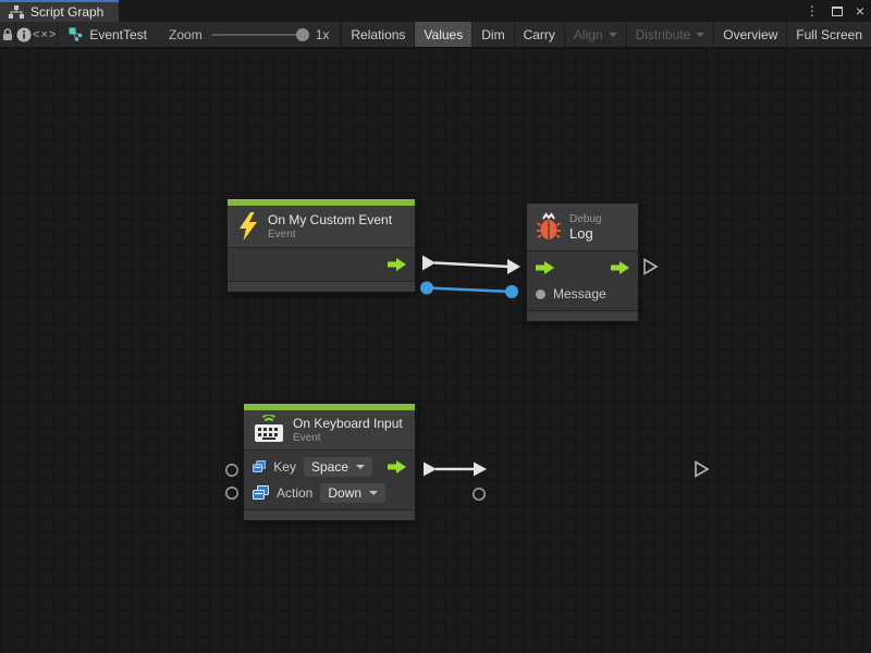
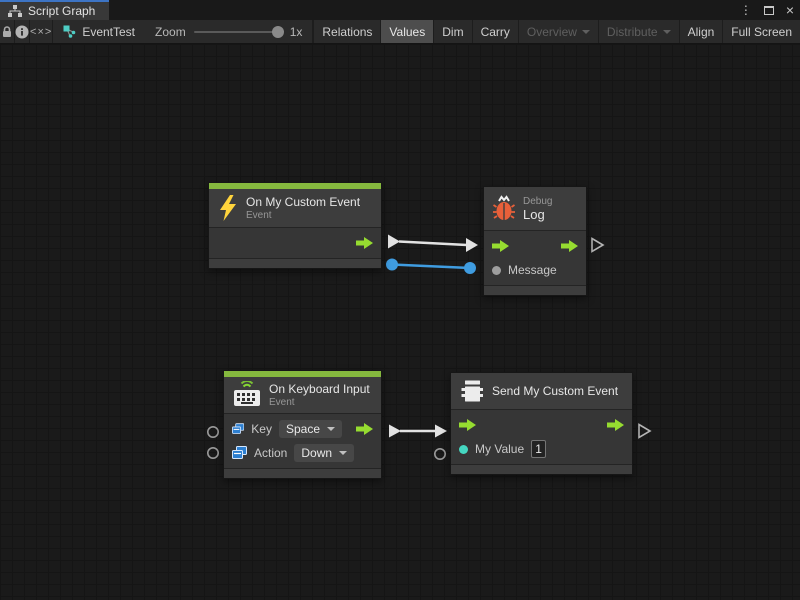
  Script Graph
  ⋮
  ×
  <×>
  EventTest
  Zoom
  1x
  Relations
  Values
  Dim
  Carry
- Align
+ Overview
  Distribute
- Overview
+ Align
  Full Screen
  On My Custom Event
  Event
  Debug
  Log
  Message
  On Keyboard Input
  Event
  Key
  Space
  Action
  Down
+ Send My Custom Event
+ My Value
+ 1
